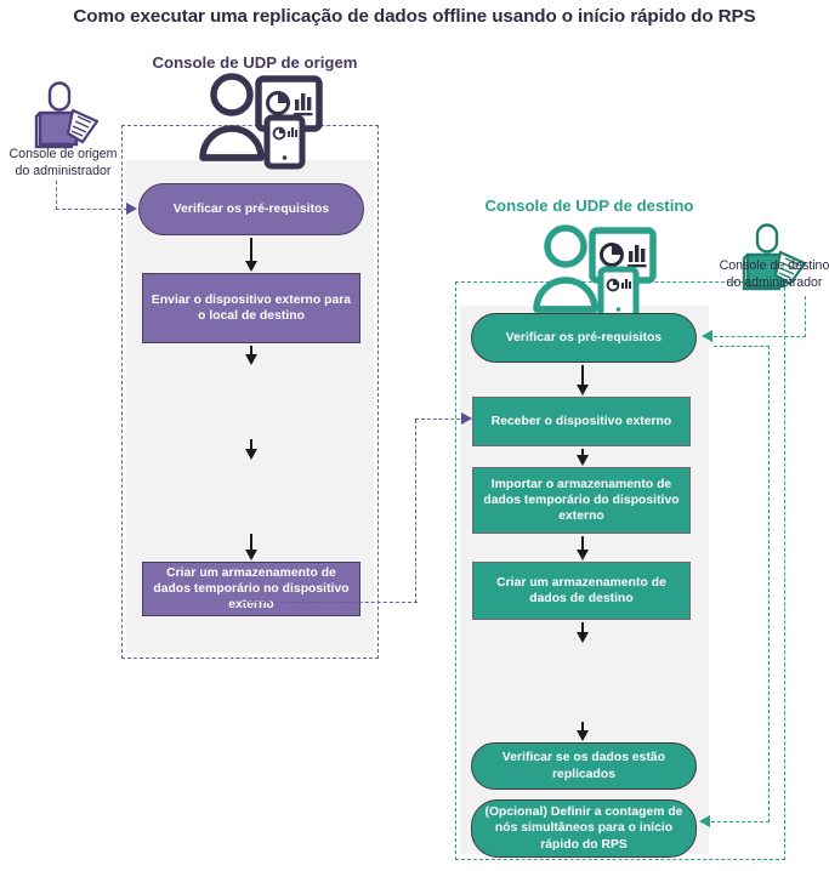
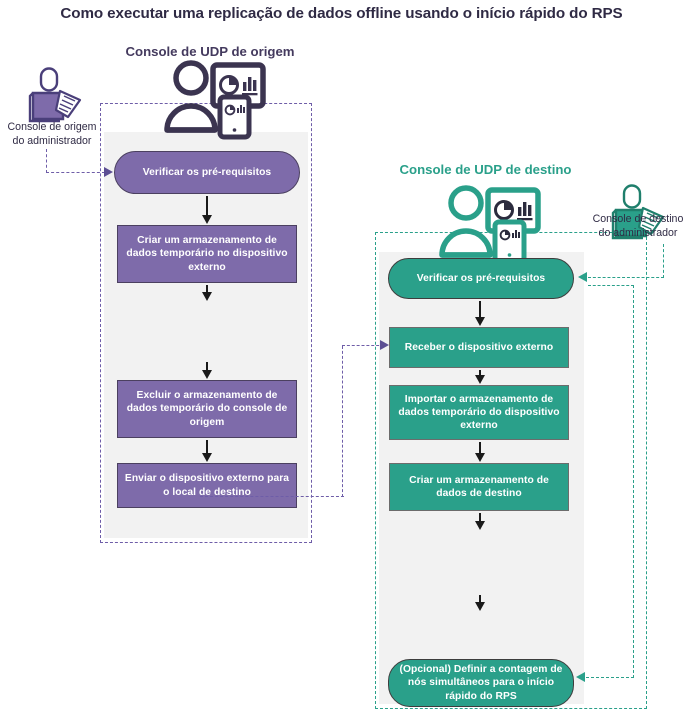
  Como executar uma replicação de dados offline usando o início rápido do RPS
  Console de UDP de origem
  Console de UDP de destino
  Console de origem
  do administrador
  Verificar os pré-requisitos
- Enviar o dispositivo externo para o local de destino
+ Criar um armazenamento de dados temporário no dispositivo externo
+ Excluir o armazenamento de dados temporário do console de origem
- Criar um armazenamento de dados temporário no dispositivo externo
+ Enviar o dispositivo externo para o local de destino
  Console de destino
  do administrador
  Verificar os pré-requisitos
  Receber o dispositivo externo
  Importar o armazenamento de dados temporário do dispositivo externo
  Criar um armazenamento de dados de destino
- Verificar se os dados estão replicados
  (Opcional) Definir a contagem de nós simultâneos para o início rápido do RPS
